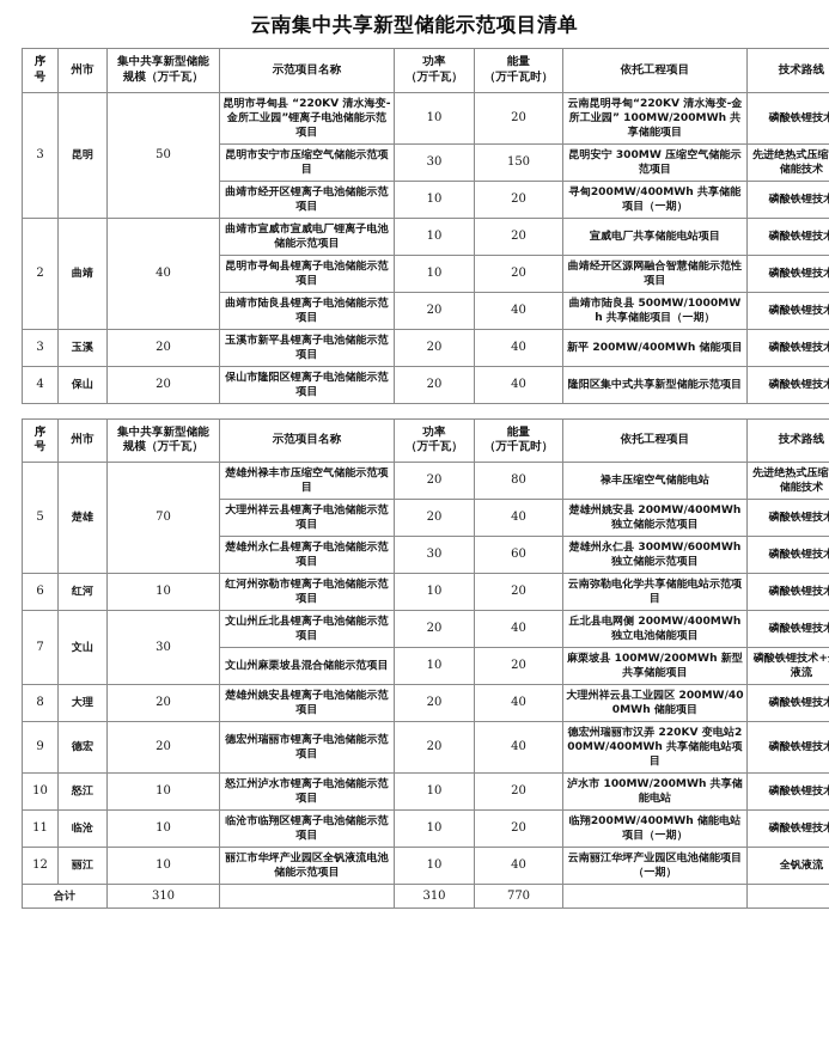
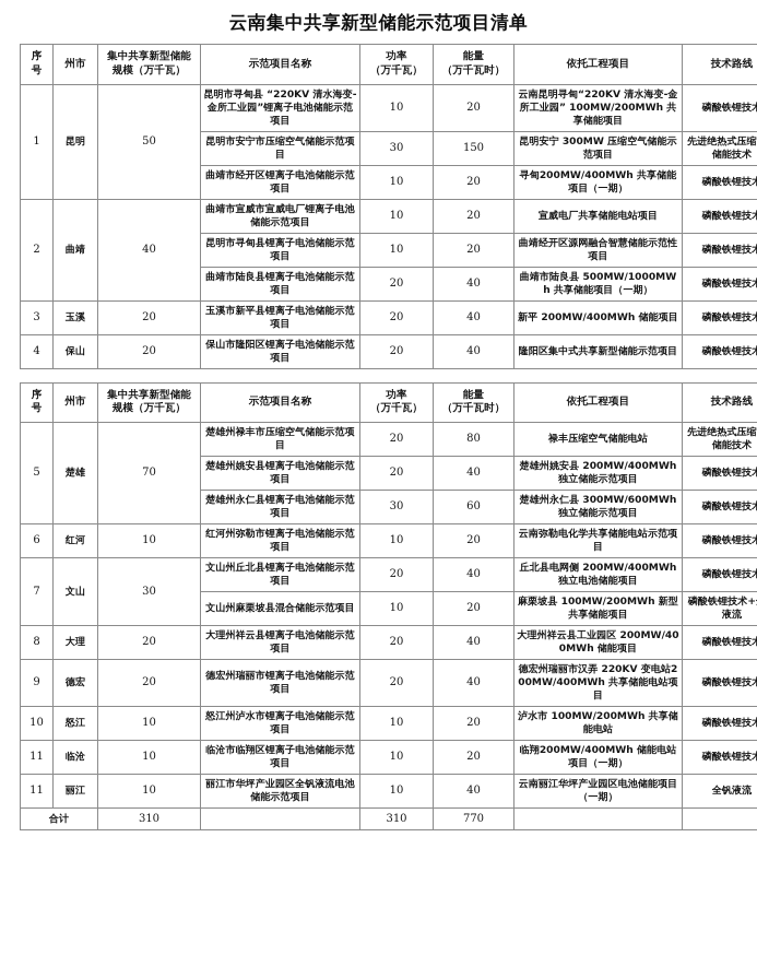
  云南集中共享新型储能示范项目清单
  序 号	州市	集中共享新型储能 规模（万千瓦）	示范项目名称	功率 （万千瓦）	能量 （万千瓦时）	依托工程项目	技术路线
- 3	昆明	50	昆明市寻甸县 “220KV 清水海变-金所工业园”锂离子电池储能示范项目	10	20	云南昆明寻甸“220KV 清水海变-金所工业园” 100MW/200MWh 共享储能项目	磷酸铁锂技
+ 1	昆明	50	昆明市寻甸县 “220KV 清水海变-金所工业园”锂离子电池储能示范项目	10	20	云南昆明寻甸“220KV 清水海变-金所工业园” 100MW/200MWh 共享储能项目	磷酸铁锂技
  昆明市安宁市压缩空气储能示范项目	30	150	昆明安宁 300MW 压缩空气储能示范项目	先进绝热式压缩储能技术
  曲靖市经开区锂离子电池储能示范项目	10	20	寻甸200MW/400MWh 共享储能项目（一期）	磷酸铁锂技
  2	曲靖	40	曲靖市宣威市宣威电厂锂离子电池储能示范项目	10	20	宣威电厂共享储能电站项目	磷酸铁锂技
  昆明市寻甸县锂离子电池储能示范项目	10	20	曲靖经开区源网融合智慧储能示范性项目	磷酸铁锂技
  曲靖市陆良县锂离子电池储能示范项目	20	40	曲靖市陆良县 500MW/1000MWh 共享储能项目（一期）	磷酸铁锂技
  3	玉溪	20	玉溪市新平县锂离子电池储能示范项目	20	40	新平 200MW/400MWh 储能项目	磷酸铁锂技
  4	保山	20	保山市隆阳区锂离子电池储能示范项目	20	40	隆阳区集中式共享新型储能示范项目	磷酸铁锂技
  序 号	州市	集中共享新型储能 规模（万千瓦）	示范项目名称	功率 （万千瓦）	能量 （万千瓦时）	依托工程项目	技术路线
  5	楚雄	70	楚雄州禄丰市压缩空气储能示范项目	20	80	禄丰压缩空气储能电站	先进绝热式压缩储能技术
- 大理州祥云县锂离子电池储能示范项目	20	40	楚雄州姚安县 200MW/400MWh 独立储能示范项目	磷酸铁锂技
+ 楚雄州姚安县锂离子电池储能示范项目	20	40	楚雄州姚安县 200MW/400MWh 独立储能示范项目	磷酸铁锂技
  楚雄州永仁县锂离子电池储能示范项目	30	60	楚雄州永仁县 300MW/600MWh 独立储能示范项目	磷酸铁锂技
  6	红河	10	红河州弥勒市锂离子电池储能示范项目	10	20	云南弥勒电化学共享储能电站示范项目	磷酸铁锂技
  7	文山	30	文山州丘北县锂离子电池储能示范项目	20	40	丘北县电网侧 200MW/400MWh 独立电池储能项目	磷酸铁锂技
  文山州麻栗坡县混合储能示范项目	10	20	麻栗坡县 100MW/200MWh 新型共享储能项目	磷酸铁锂技术+液流
- 8	大理	20	楚雄州姚安县锂离子电池储能示范项目	20	40	大理州祥云县工业园区 200MW/400MWh 储能项目	磷酸铁锂技
+ 8	大理	20	大理州祥云县锂离子电池储能示范项目	20	40	大理州祥云县工业园区 200MW/400MWh 储能项目	磷酸铁锂技
  9	德宏	20	德宏州瑞丽市锂离子电池储能示范项目	20	40	德宏州瑞丽市汉弄 220KV 变电站200MW/400MWh 共享储能电站项目	磷酸铁锂技
  10	怒江	10	怒江州泸水市锂离子电池储能示范项目	10	20	泸水市 100MW/200MWh 共享储能电站	磷酸铁锂技
  11	临沧	10	临沧市临翔区锂离子电池储能示范项目	10	20	临翔200MW/400MWh 储能电站项目（一期）	磷酸铁锂技
- 12	丽江	10	丽江市华坪产业园区全钒液流电池储能示范项目	10	40	云南丽江华坪产业园区电池储能项目（一期）	全钒液流
+ 11	丽江	10	丽江市华坪产业园区全钒液流电池储能示范项目	10	40	云南丽江华坪产业园区电池储能项目（一期）	全钒液流
  合计	310		310	770
